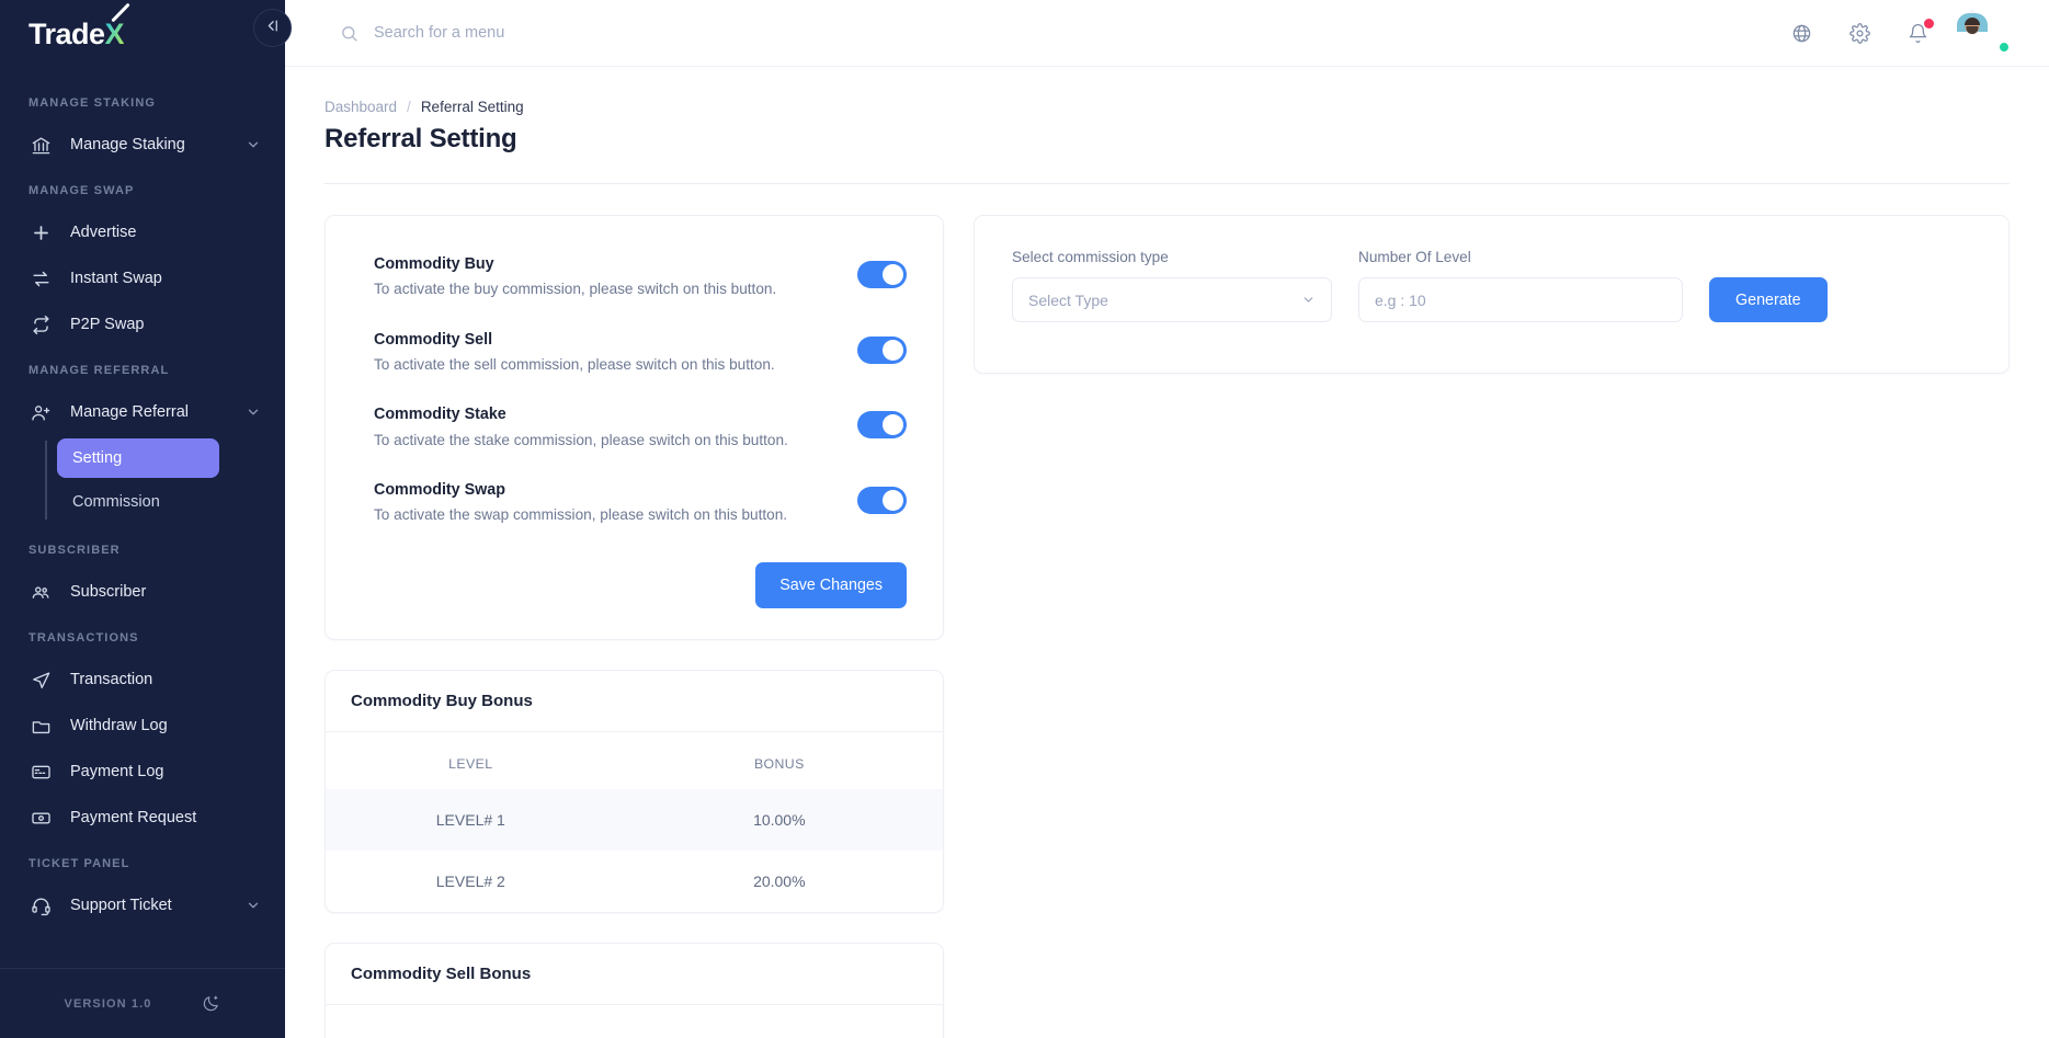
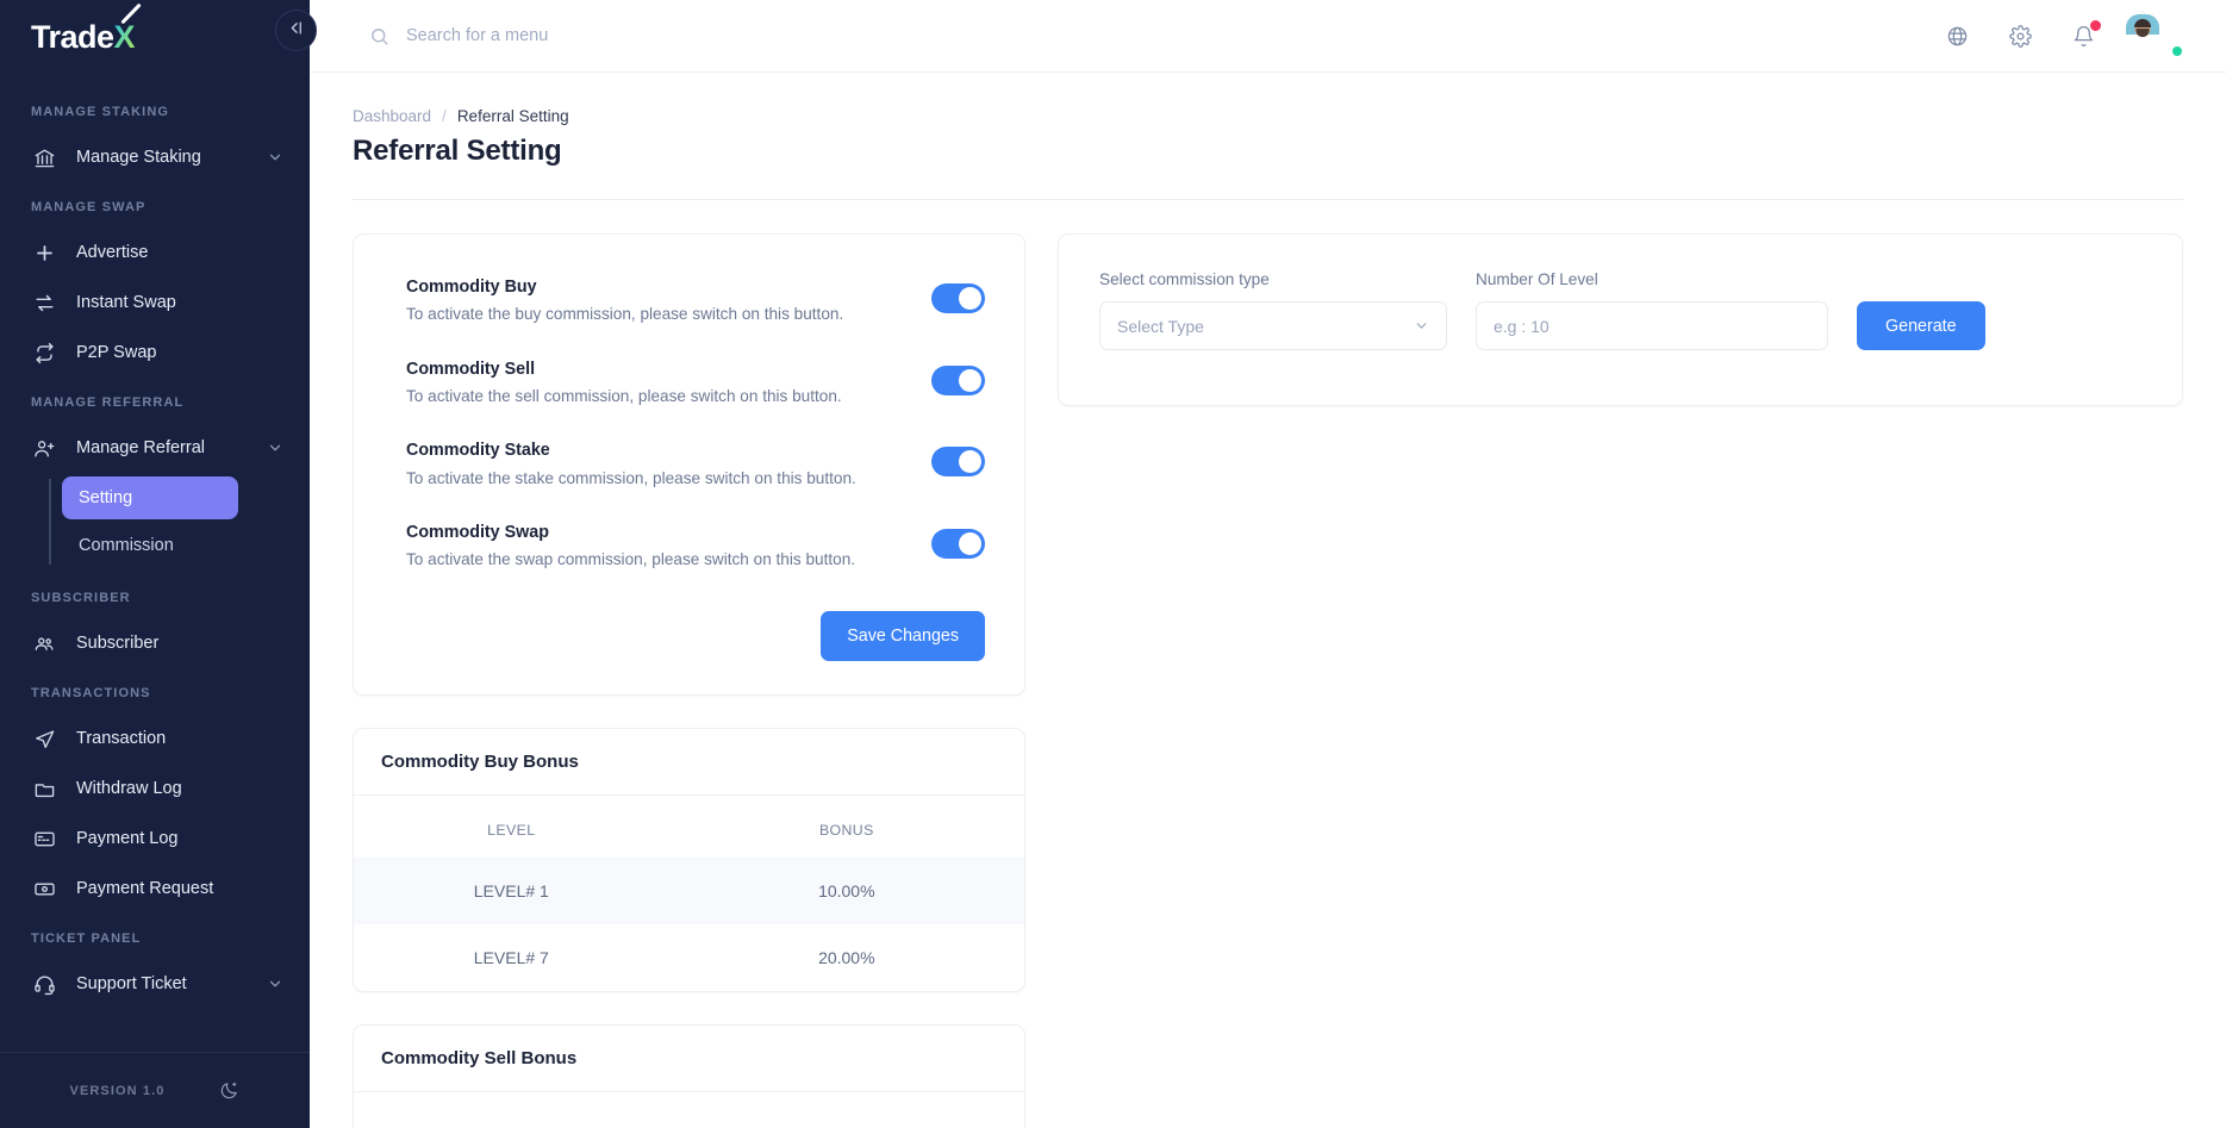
  Trade
  X
  MANAGE STAKING
  Manage Staking
  MANAGE SWAP
  Advertise
  Instant Swap
  P2P Swap
  MANAGE REFERRAL
  Manage Referral
  Setting
  Commission
  SUBSCRIBER
  Subscriber
  TRANSACTIONS
  Transaction
  Withdraw Log
  Payment Log
  Payment Request
  TICKET PANEL
  Support Ticket
  VERSION 1.0
  Search for a menu
  Dashboard
  /
  Referral Setting
  Referral Setting
  Commodity Buy
  To activate the buy commission, please switch on this button.
  Commodity Sell
  To activate the sell commission, please switch on this button.
  Commodity Stake
  To activate the stake commission, please switch on this button.
  Commodity Swap
  To activate the swap commission, please switch on this button.
  Save Changes
  Commodity Buy Bonus
  LEVEL	BONUS
  LEVEL# 1	10.00%
- LEVEL# 2	20.00%
+ LEVEL# 7	20.00%
  Commodity Sell Bonus
  Select commission type
  Select Type
  Number Of Level
  e.g : 10
  Generate
